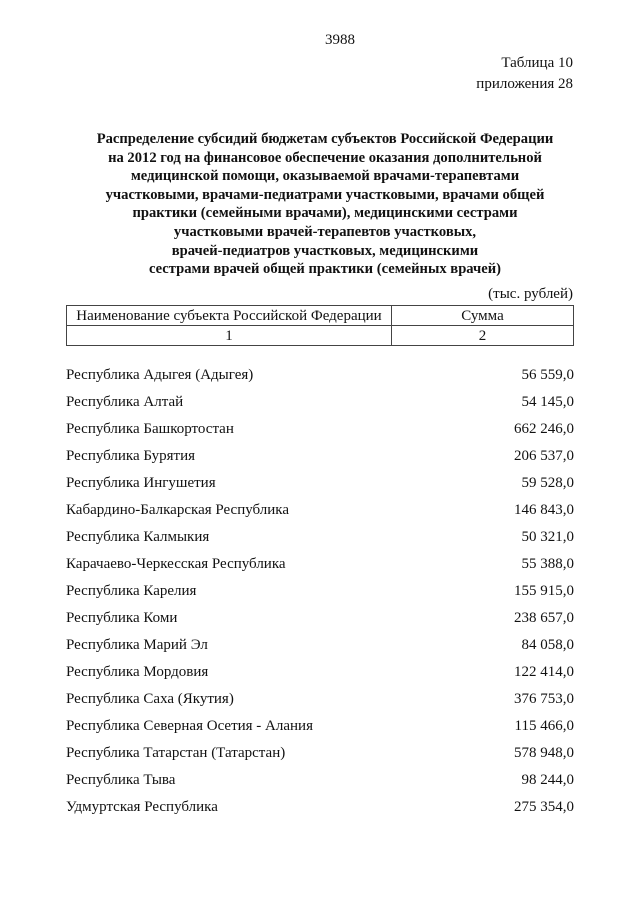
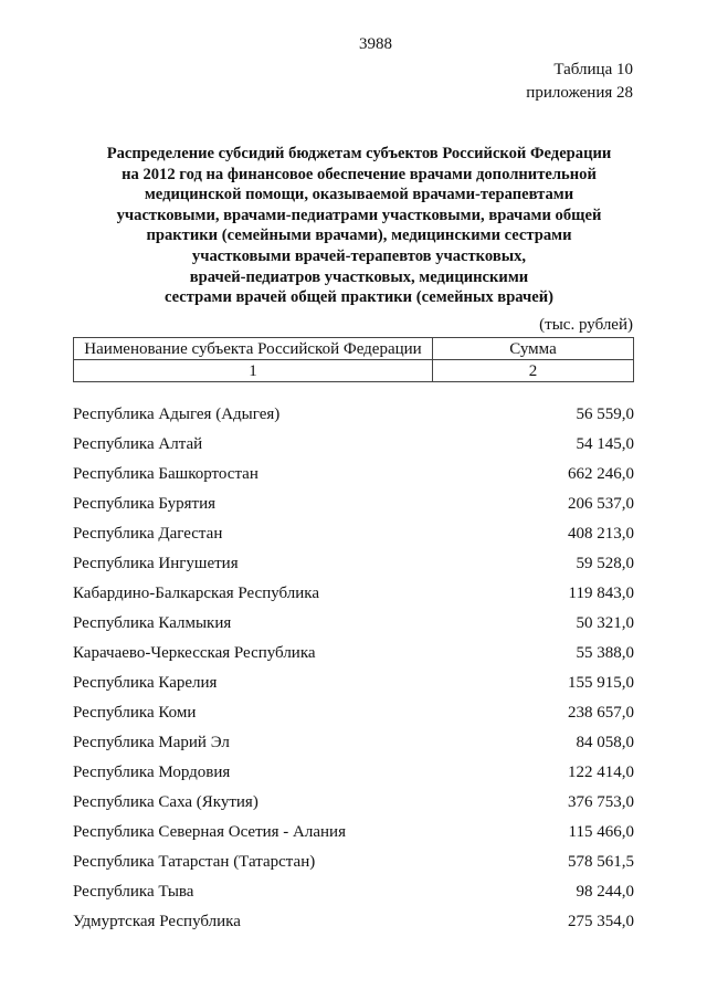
  3988
  Таблица 10
  приложения 28
  Распределение субсидий бюджетам субъектов Российской Федерации
- на 2012 год на финансовое обеспечение оказания дополнительной
+ на 2012 год на финансовое обеспечение врачами дополнительной
  медицинской помощи, оказываемой врачами-терапевтами
  участковыми, врачами-педиатрами участковыми, врачами общей
  практики (семейными врачами), медицинскими сестрами
  участковыми врачей-терапевтов участковых,
  врачей-педиатров участковых, медицинскими
  сестрами врачей общей практики (семейных врачей)
  (тыс. рублей)
  Наименование субъекта Российской Федерации	Сумма
  1	2
  Республика Адыгея (Адыгея)
  56 559,0
  Республика Алтай
  54 145,0
  Республика Башкортостан
  662 246,0
  Республика Бурятия
  206 537,0
+ Республика Дагестан
+ 408 213,0
  Республика Ингушетия
  59 528,0
  Кабардино-Балкарская Республика
- 146 843,0
+ 119 843,0
  Республика Калмыкия
  50 321,0
  Карачаево-Черкесская Республика
  55 388,0
  Республика Карелия
  155 915,0
  Республика Коми
  238 657,0
  Республика Марий Эл
  84 058,0
  Республика Мордовия
  122 414,0
  Республика Саха (Якутия)
  376 753,0
  Республика Северная Осетия - Алания
  115 466,0
  Республика Татарстан (Татарстан)
- 578 948,0
+ 578 561,5
  Республика Тыва
  98 244,0
  Удмуртская Республика
  275 354,0
